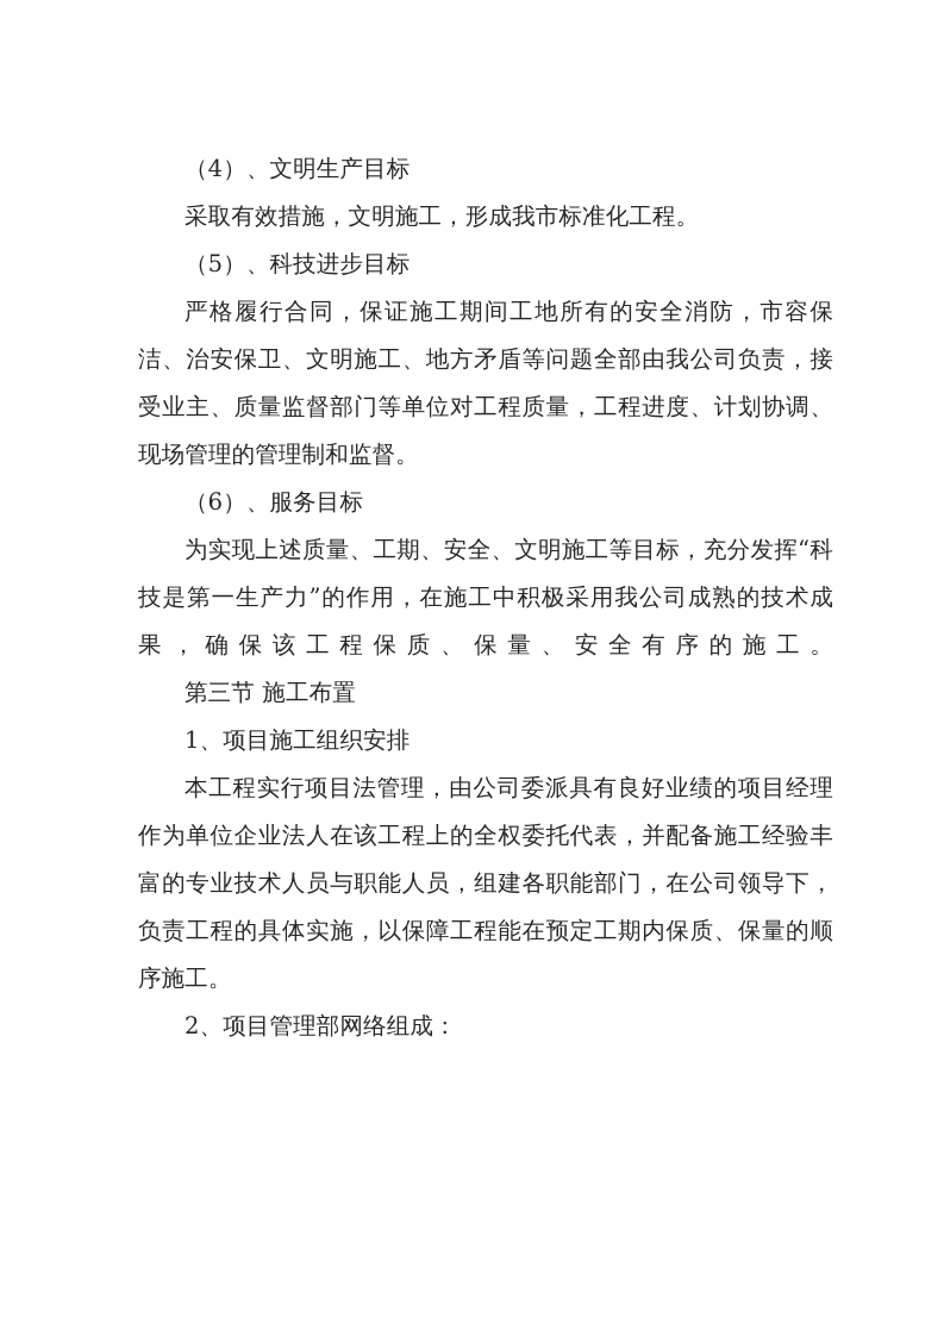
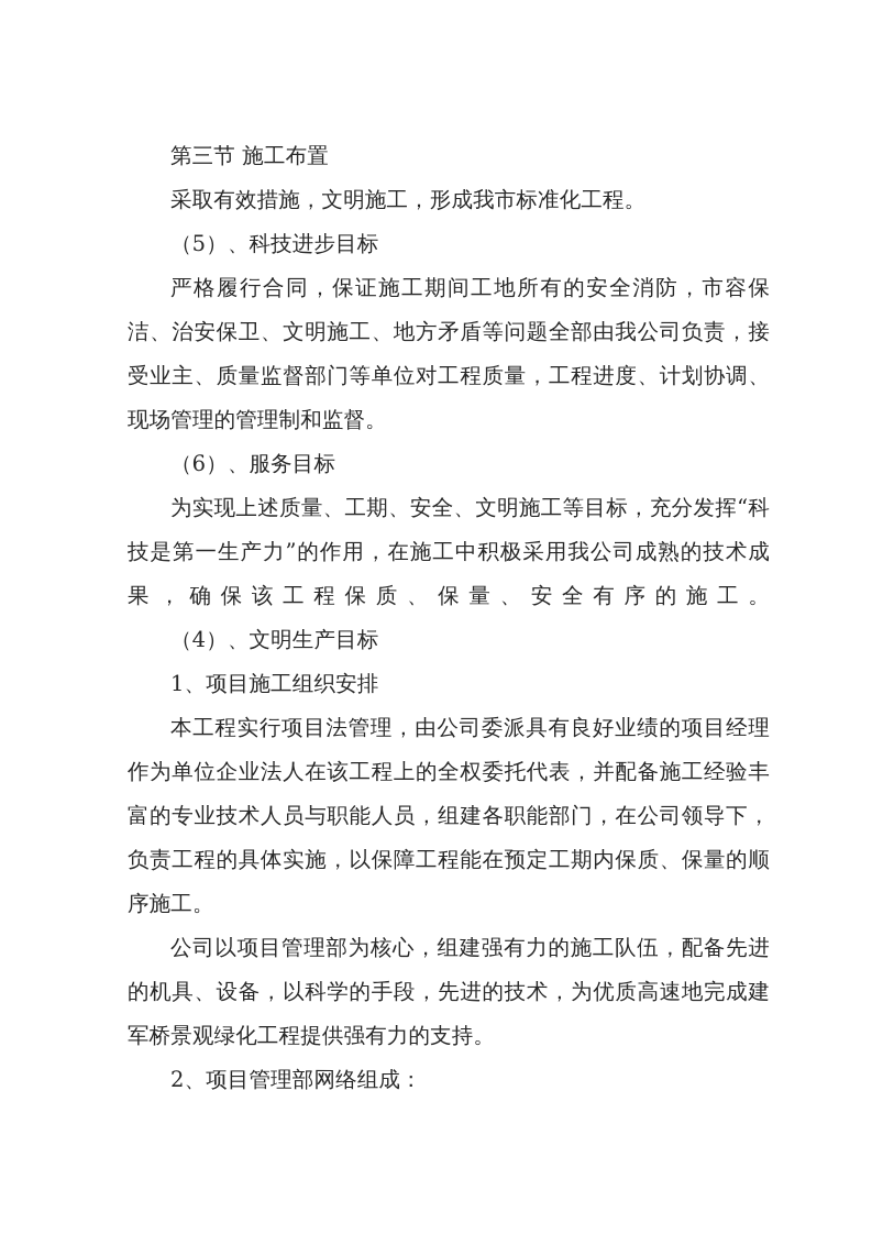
- （4）、文明生产目标
+ 第三节 施工布置
  采取有效措施，文明施工，形成我市标准化工程。
  （5）、科技进步目标
  严格履行合同，保证施工期间工地所有的安全消防，市容保洁、治安保卫、文明施工、地方矛盾等问题全部由我公司负责，接受业主、质量监督部门等单位对工程质量，工程进度、计划协调、现场管理的管理制和监督。
  （6）、服务目标
  为实现上述质量、工期、安全、文明施工等目标，充分发挥“科技是第一生产力”的作用，在施工中积极采用我公司成熟的技术成果，确保该工程保质、保量、安全有序的施工。
- 第三节 施工布置
+ （4）、文明生产目标
  1、项目施工组织安排
  本工程实行项目法管理，由公司委派具有良好业绩的项目经理作为单位企业法人在该工程上的全权委托代表，并配备施工经验丰富的专业技术人员与职能人员，组建各职能部门，在公司领导下，负责工程的具体实施，以保障工程能在预定工期内保质、保量的顺序施工。
+ 公司以项目管理部为核心，组建强有力的施工队伍，配备先进的机具、设备，以科学的手段，先进的技术，为优质高速地完成建军桥景观绿化工程提供强有力的支持。
  2、项目管理部网络组成：
